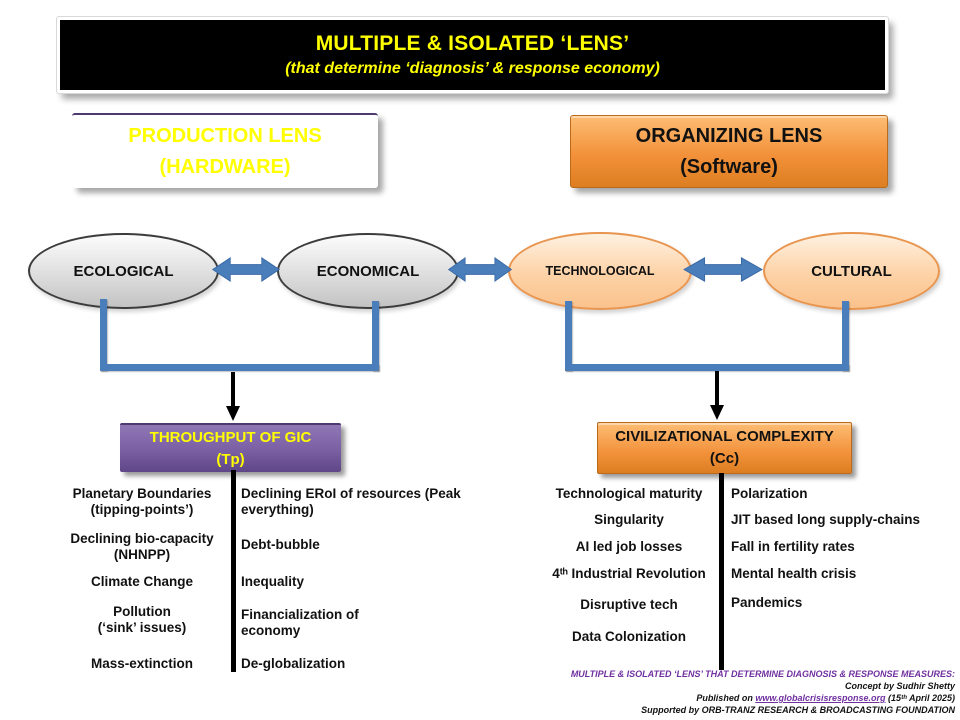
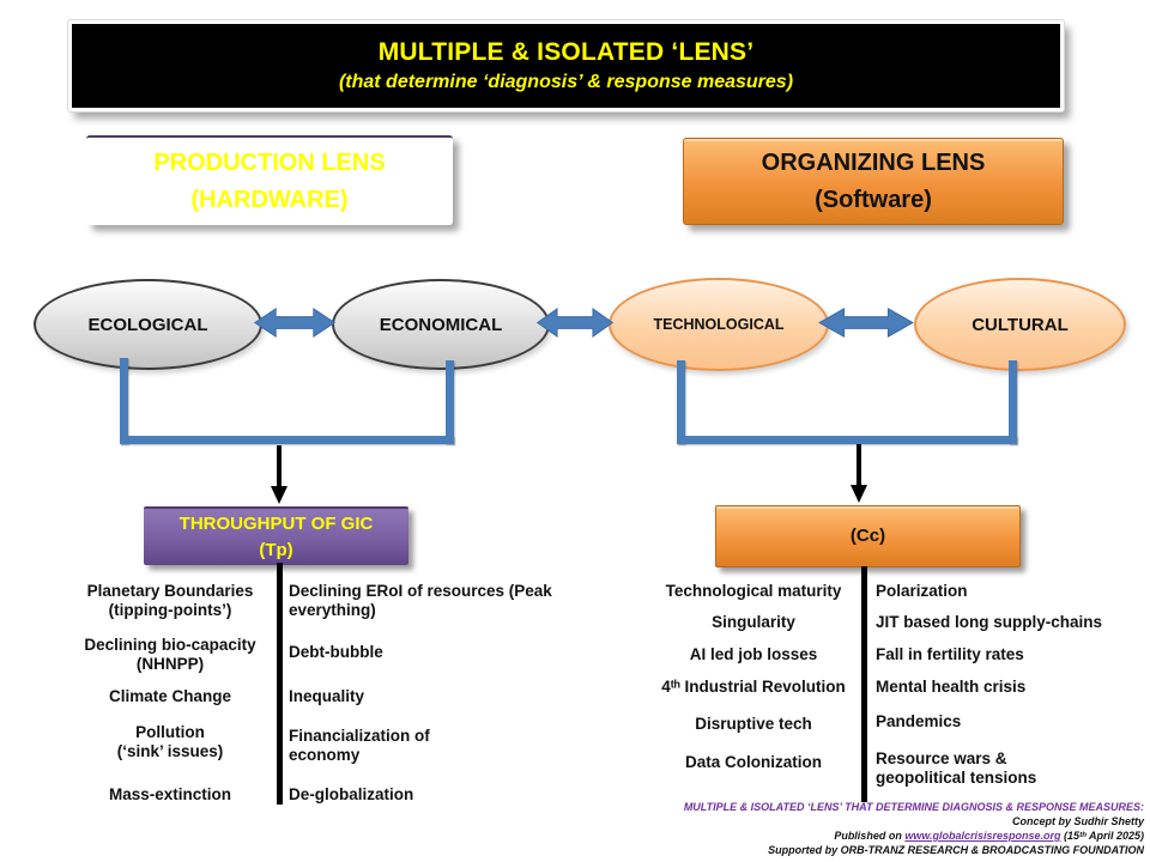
  MULTIPLE & ISOLATED ‘LENS’
- (that determine ‘diagnosis’ & response economy)
+ (that determine ‘diagnosis’ & response measures)
  PRODUCTION LENS
  (HARDWARE)
  ORGANIZING LENS
  (Software)
  ECOLOGICAL
  ECONOMICAL
  TECHNOLOGICAL
  CULTURAL
  THROUGHPUT OF GIC
  (Tp)
- CIVILIZATIONAL COMPLEXITY
  (Cc)
  Planetary Boundaries
  (tipping-points’)
  Declining bio-capacity
  (NHNPP)
  Climate Change
  Pollution
  (‘sink’ issues)
  Mass-extinction
  Declining ERoI of resources (Peak
  everything)
  Debt-bubble
  Inequality
  Financialization of
  economy
  De-globalization
  Technological maturity
  Singularity
  AI led job losses
  4ᵗʰ Industrial Revolution
  Disruptive tech
  Data Colonization
  Polarization
  JIT based long supply-chains
  Fall in fertility rates
  Mental health crisis
  Pandemics
+ Resource wars &
+ geopolitical tensions
  MULTIPLE & ISOLATED ‘LENS’ THAT DETERMINE DIAGNOSIS & RESPONSE MEASURES:
  Concept by Sudhir Shetty
  Published on www.globalcrisisresponse.org (15ᵗʰ April 2025)
  Supported by ORB-TRANZ RESEARCH & BROADCASTING FOUNDATION
